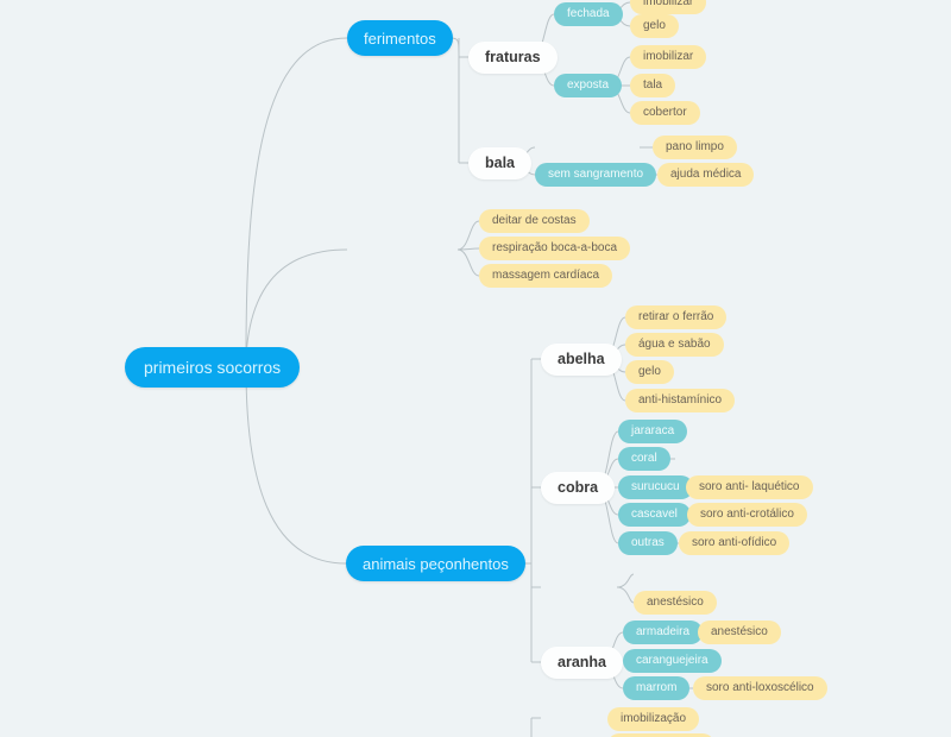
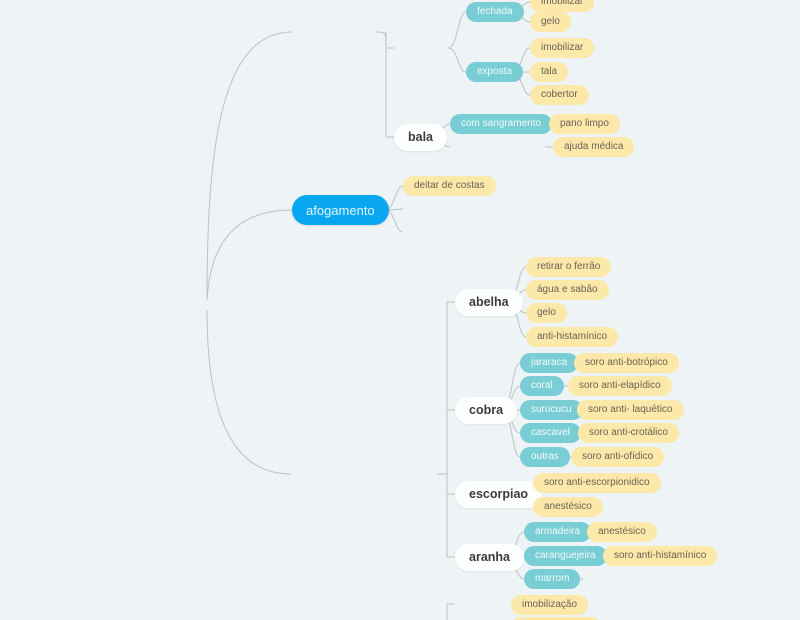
- primeiros socorros
- ferimentos
- fraturas
  fechada
  imobilizar
  gelo
  exposta
  imobilizar
  tala
  cobertor
  bala
+ com sangramento
  pano limpo
- sem sangramento
  ajuda médica
+ afogamento
  deitar de costas
- respiração boca-a-boca
- massagem cardíaca
- animais peçonhentos
  abelha
  retirar o ferrão
  água e sabão
  gelo
  anti-histamínico
  cobra
  jararaca
+ soro anti-botrópico
  coral
+ soro anti-elapídico
  surucucu
  soro anti- laquético
  cascavel
  soro anti-crotálico
  outras
  soro anti-ofídico
+ escorpiao
+ soro anti-escorpionidico
  anestésico
  aranha
  armadeira
  anestésico
  caranguejeira
+ soro anti-histamínico
  marrom
- soro anti-loxoscélico
  imobilização
